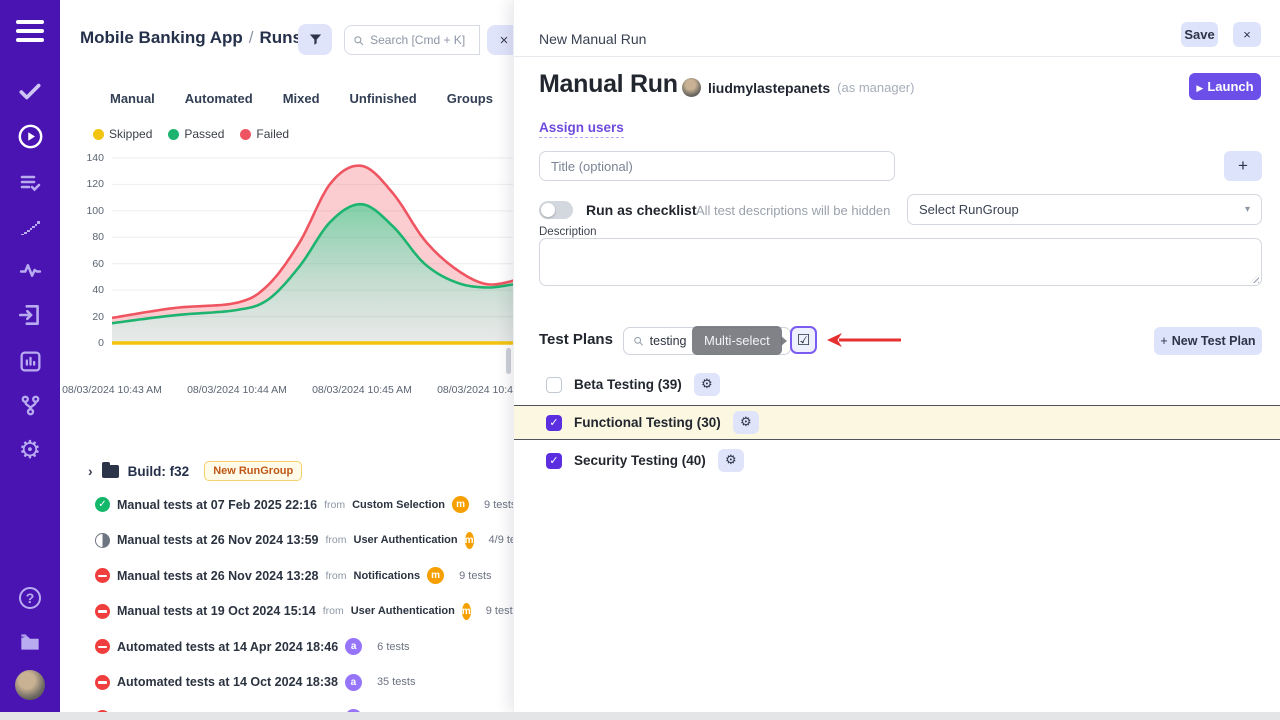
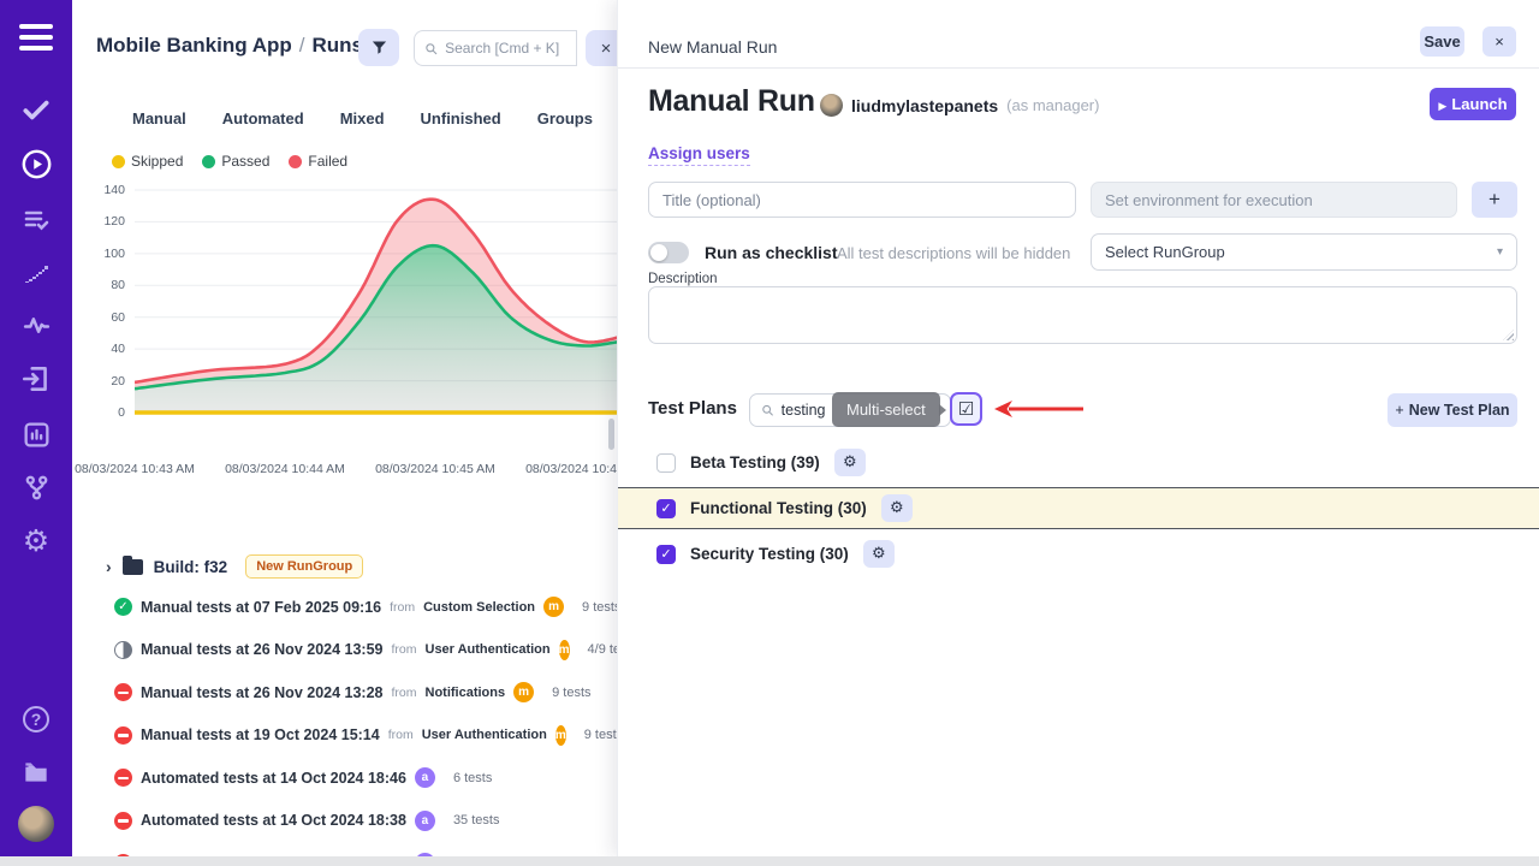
  ⚙
  ?
  Mobile Banking App / Run
  Search [Cmd + K]
  ×
  Manual
  Automated
  Mixed
  Unfinished
  Groups
  Skipped
  Passed
  Failed
  ›
  Build: f32
  New RunGroup
- Manual tests at 07 Feb 2025 22:16
+ Manual tests at 07 Feb 2025 09:16
  from
  Custom Selection
  m
  9 test
  Manual tests at 26 Nov 2024 13:59
  from
  User Authentication
  m
  Manual tests at 26 Nov 2024 13:28
  from
  Notifications
  m
  9 tests
  Manual tests at 19 Oct 2024 15:14
  from
  User Authentication
  m
  9 test
- Automated tests at 14 Apr 2024 18:46
+ Automated tests at 14 Oct 2024 18:46
  a
  6 tests
  Automated tests at 14 Oct 2024 18:38
  a
  35 tests
  0
  20
  40
  60
  80
  100
  120
  140
  08/03/2024 10:43 AM
  08/03/2024 10:44 AM
  08/03/2024 10:45 AM
  08/03/2024 10:4
  New Manual Run
  Save
  ×
  Manual Run
  liudmylastepanets
  (as manager)
  ▶ Launch
  Assign users
  Title (optional)
+ Set environment for execution
  +
  Run as checklist
  All test descriptions will be hidden
  Select RunGroup
  ▾
  Description
  Test Plans
  testing
  Multi-select
  ☑
  + New Test Plan
  Beta Testing (39)
  ⚙
  ✓
  Functional Testing (30)
  ⚙
  ✓
- Security Testing (40)
+ Security Testing (30)
  ⚙
